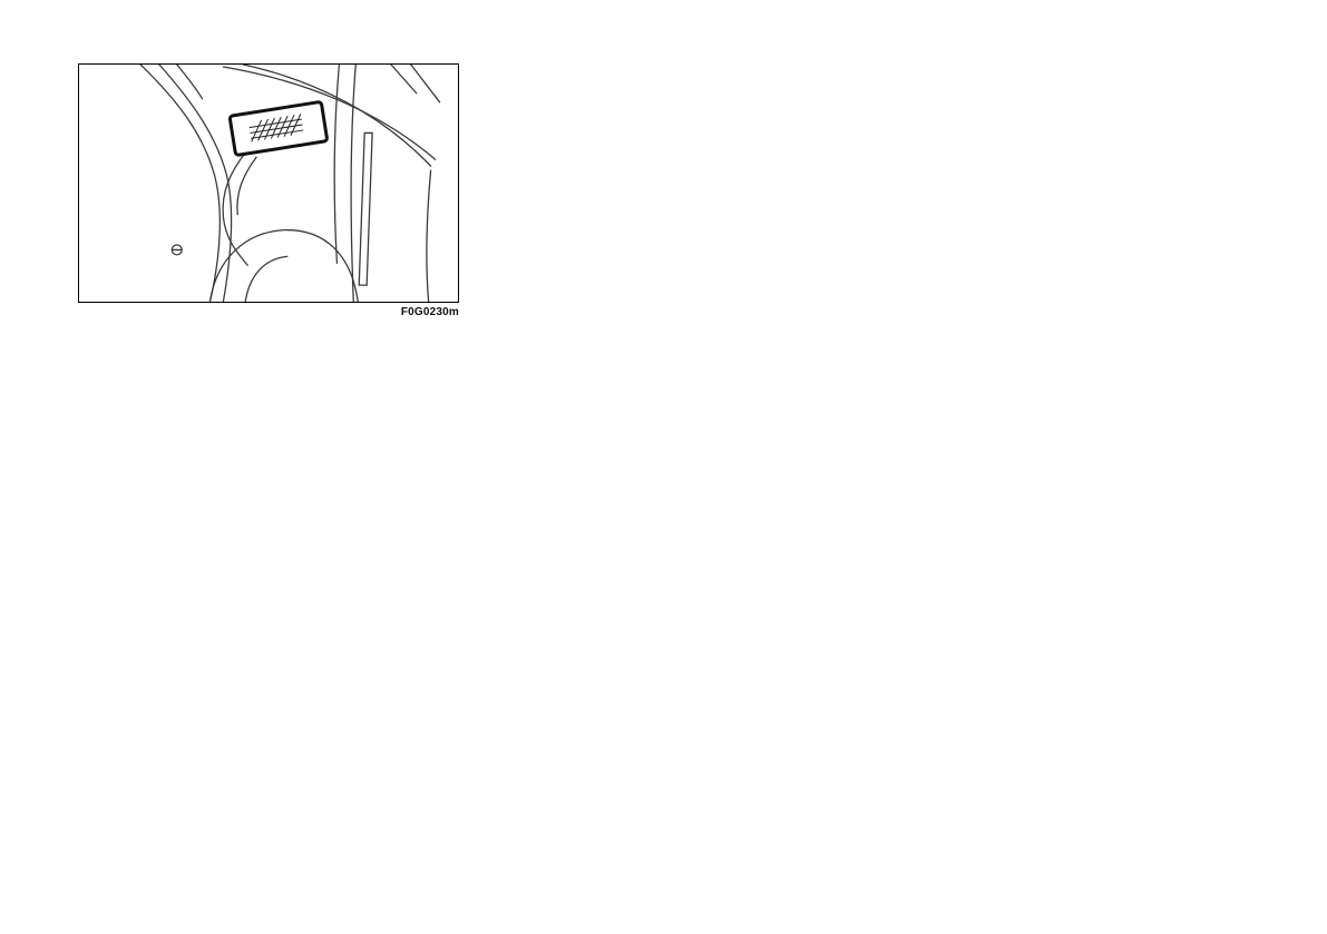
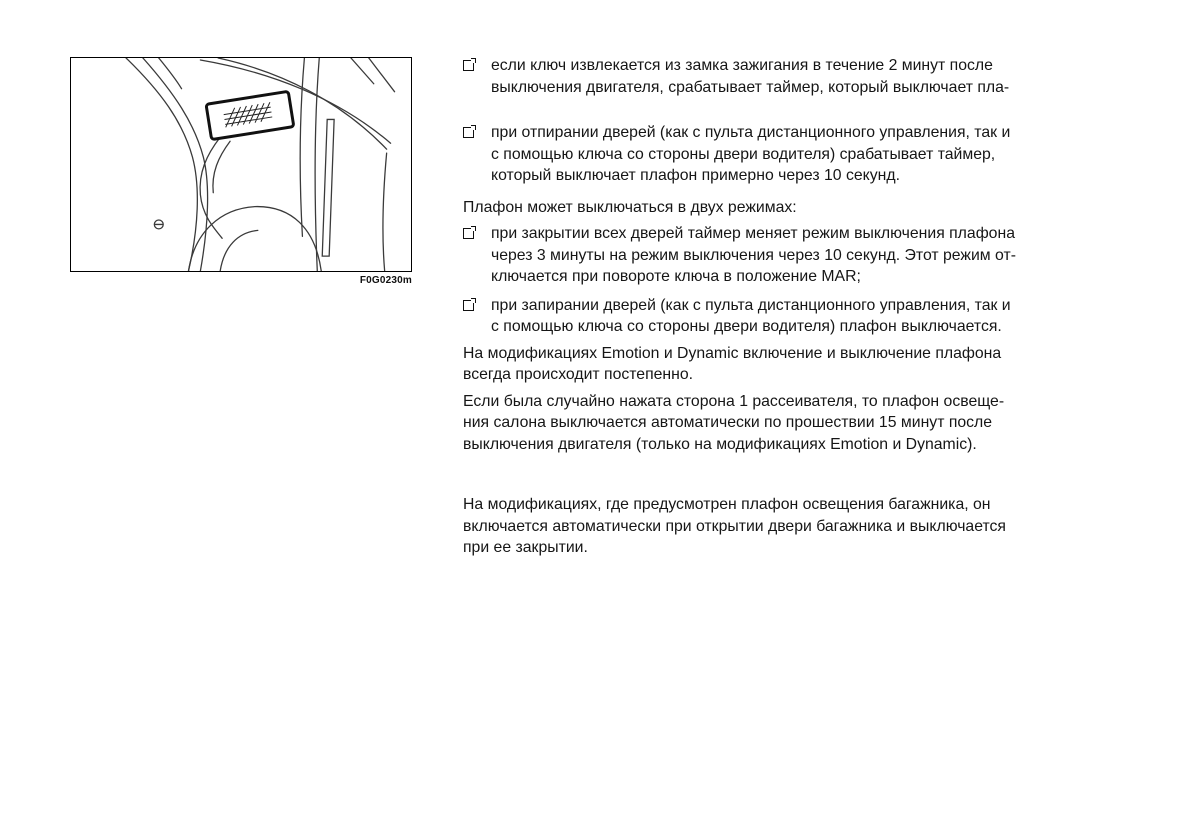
  F0G0230m
+ если ключ извлекается из замка зажигания в течение 2 минут после
+ выключения двигателя, срабатывает таймер, который выключает пла-
+ при отпирании дверей (как с пульта дистанционного управления, так и
+ с помощью ключа со стороны двери водителя) срабатывает таймер,
+ который выключает плафон примерно через 10 секунд.
+ Плафон может выключаться в двух режимах:
+ при закрытии всех дверей таймер меняет режим выключения плафона
+ через 3 минуты на режим выключения через 10 секунд. Этот режим от-
+ ключается при повороте ключа в положение MAR;
+ при запирании дверей (как с пульта дистанционного управления, так и
+ с помощью ключа со стороны двери водителя) плафон выключается.
+ На модификациях Emotion и Dynamic включение и выключение плафона
+ всегда происходит постепенно.
+ Если была случайно нажата сторона 1 рассеивателя, то плафон освеще-
+ ния салона выключается автоматически по прошествии 15 минут после
+ выключения двигателя (только на модификациях Emotion и Dynamic).
+ На модификациях, где предусмотрен плафон освещения багажника, он
+ включается автоматически при открытии двери багажника и выключается
+ при ее закрытии.
